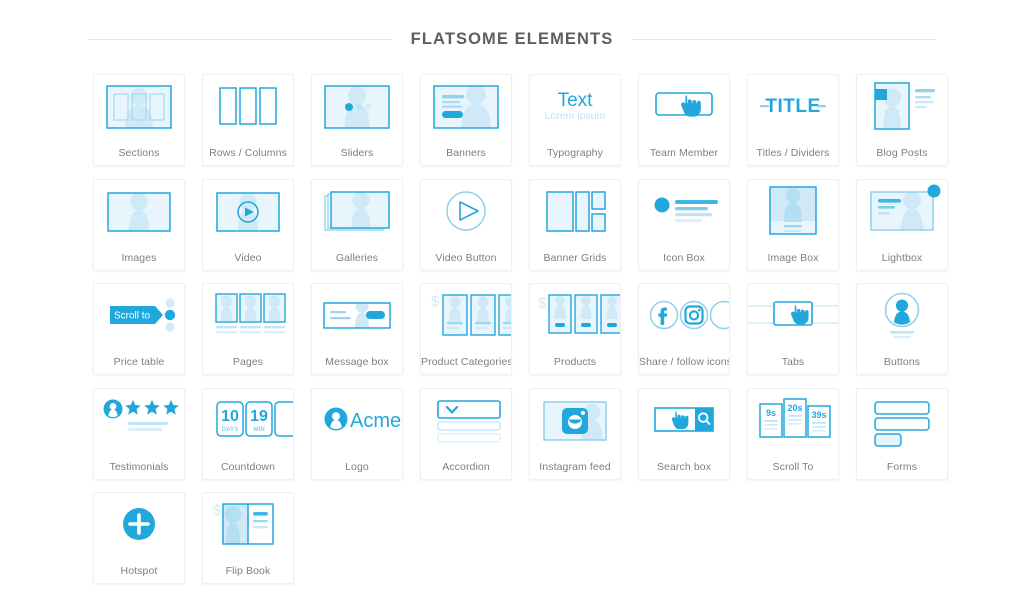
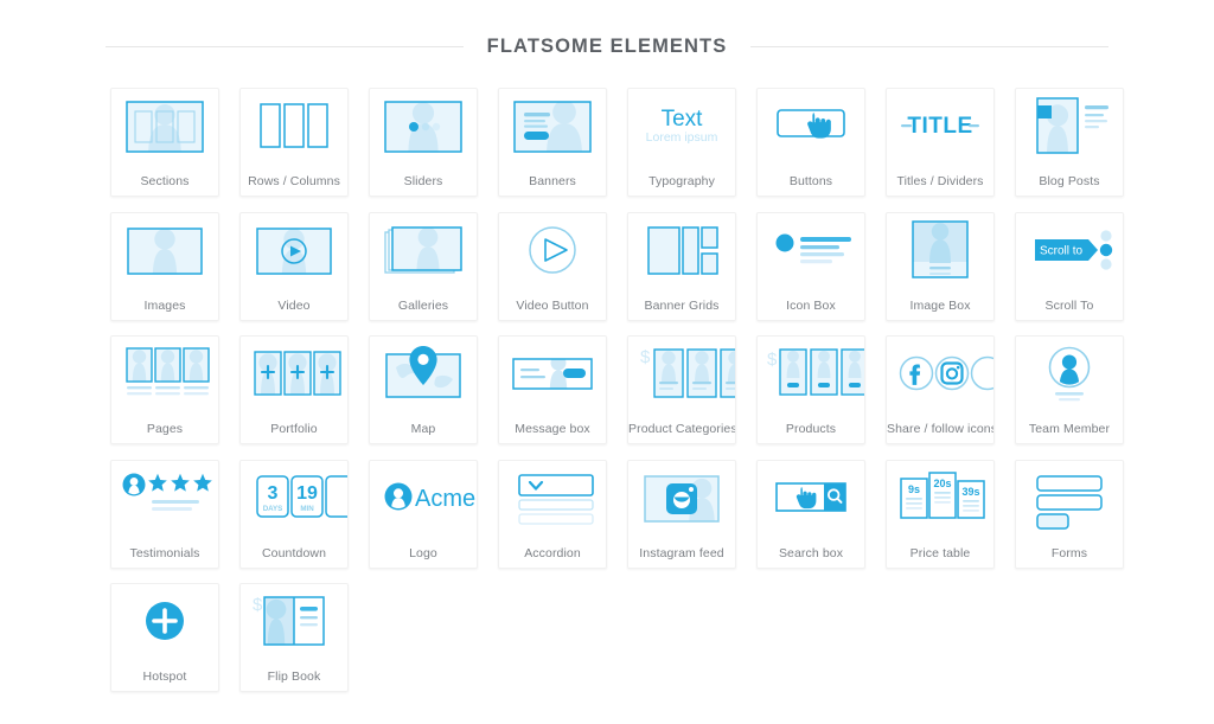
  FLATSOME ELEMENTS
  Sections
  Rows / Columns
  Sliders
  Banners
  Text
  Lorem ipsum
  Typography
- Team Member
+ Buttons
  TITLE
  Titles / Dividers
  Blog Posts
  Images
  Video
  Galleries
  Video Button
  Banner Grids
  Icon Box
  Image Box
- Lightbox
  Scroll to
- Price table
+ Scroll To
  Pages
+ Portfolio
+ Map
  Message box
  $
  Product Categories
  $
  Products
  Share / follow icon
- Tabs
- Buttons
+ Team Member
  Testimonials
- 10
+ 3
  19
  Countdown
  Acme
  Logo
  Accordion
  Instagram feed
  Search box
  9s
  20s
  39s
- Scroll To
+ Price table
  Forms
  Hotspot
  $
  Flip Book
